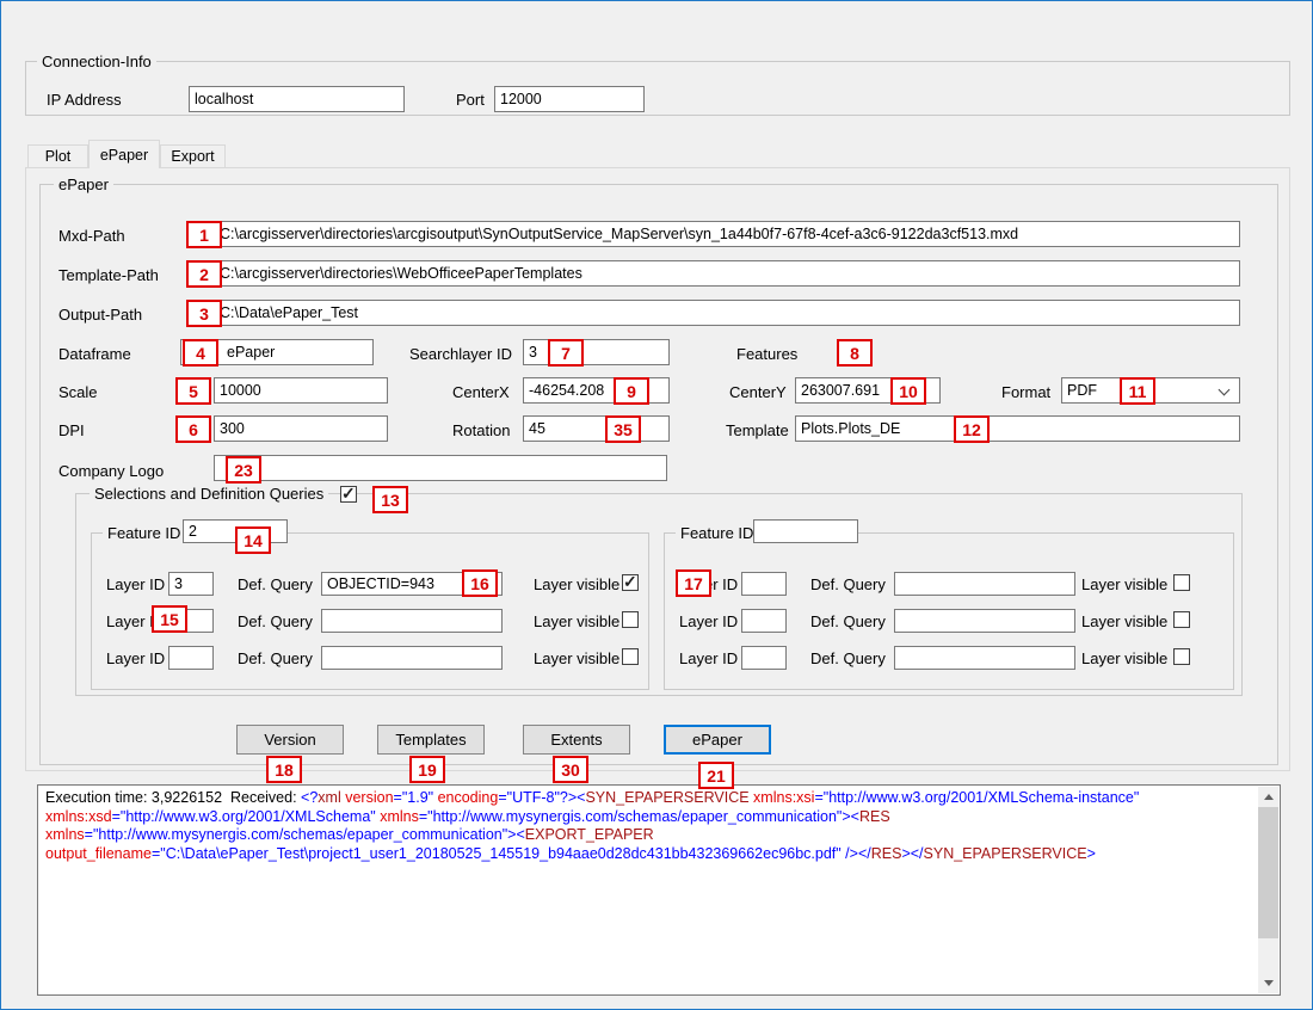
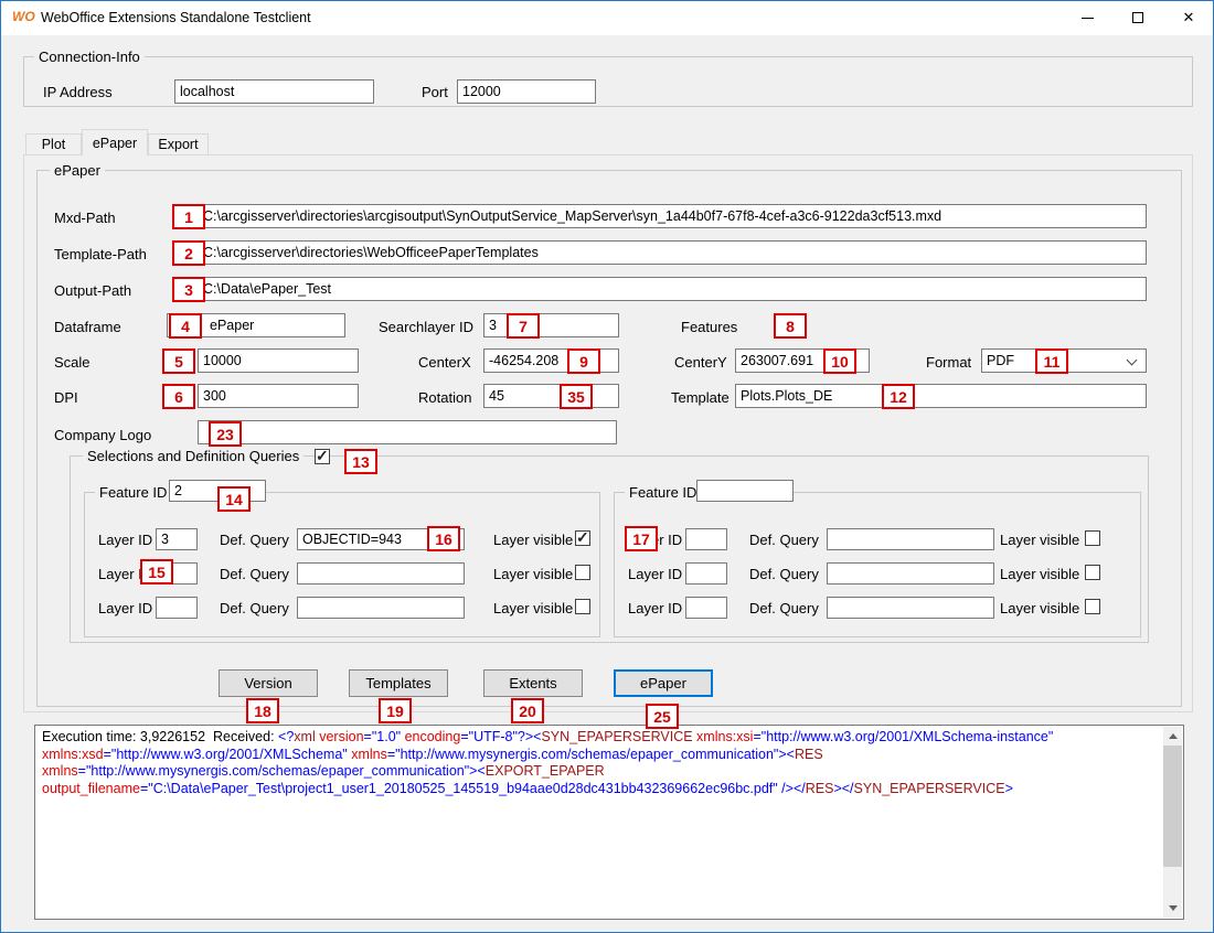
+ WO
+ WebOffice Extensions Standalone Testclient
+ ✕
  Connection-Info
  IP Address
  localhost
  Port
  12000
  Plot
  ePaper
  Export
  ePaper
  Mxd-Path
  C:\arcgisserver\directories\arcgisoutput\SynOutputService_MapServer\syn_1a44b0f7-67f8-4cef-a3c6-9122da3cf513.mxd
  Template-Path
  C:\arcgisserver\directories\WebOfficeePaperTemplates
  Output-Path
  C:\Data\ePaper_Test
  Dataframe
  ePaper
  Searchlayer ID
  3
  Features
  Scale
  10000
  CenterX
  -46254.208
  CenterY
  263007.691
  Format
  PDF
  DPI
  300
  Rotation
  45
  Template
  Plots.Plots_DE
  Company Logo
  Selections and Definition Queries
  Feature ID
  2
  Layer ID
  3
  Def. Query
  OBJECTID=943
  Layer visible
  Layer
  Def. Query
  Layer visible
  Layer ID
  Def. Query
  Layer visible
  Feature ID
  Def. Query
  Layer visible
  Layer ID
  Def. Query
  Layer visible
  Layer ID
  Def. Query
  Layer visible
  Version
  Templates
  Extents
  ePaper
- Execution time: 3,9226152 Received: <?xml version="1.9" encoding="UTF-8"?><SYN_EPAPERSERVICE xmlns:xsi="http://www.w3.org/2001/XMLSchema-instance" xmlns:xsd="http://www.w3.org/2001/XMLSchema" xmlns="http://www.mysynergis.com/schemas/epaper_communication"><RES xmlns="http://www.mysynergis.com/schemas/epaper_communication"><EXPORT_EPAPER output_filename="C:\Data\ePaper_Test\project1_user1_20180525_145519_b94aae0d28dc431bb432369662ec96bc.pdf" /></RES></SYN_EPAPERSERVICE>
+ Execution time: 3,9226152 Received: <?xml version="1.0" encoding="UTF-8"?><SYN_EPAPERSERVICE xmlns:xsi="http://www.w3.org/2001/XMLSchema-instance" xmlns:xsd="http://www.w3.org/2001/XMLSchema" xmlns="http://www.mysynergis.com/schemas/epaper_communication"><RES xmlns="http://www.mysynergis.com/schemas/epaper_communication"><EXPORT_EPAPER output_filename="C:\Data\ePaper_Test\project1_user1_20180525_145519_b94aae0d28dc431bb432369662ec96bc.pdf" /></RES></SYN_EPAPERSERVICE>
  1
  2
  3
  4
  5
  6
  7
  8
  9
  10
  11
  12
  13
  14
  15
  16
  17
  18
  19
- 30
+ 20
- 21
+ 25
  35
  23
